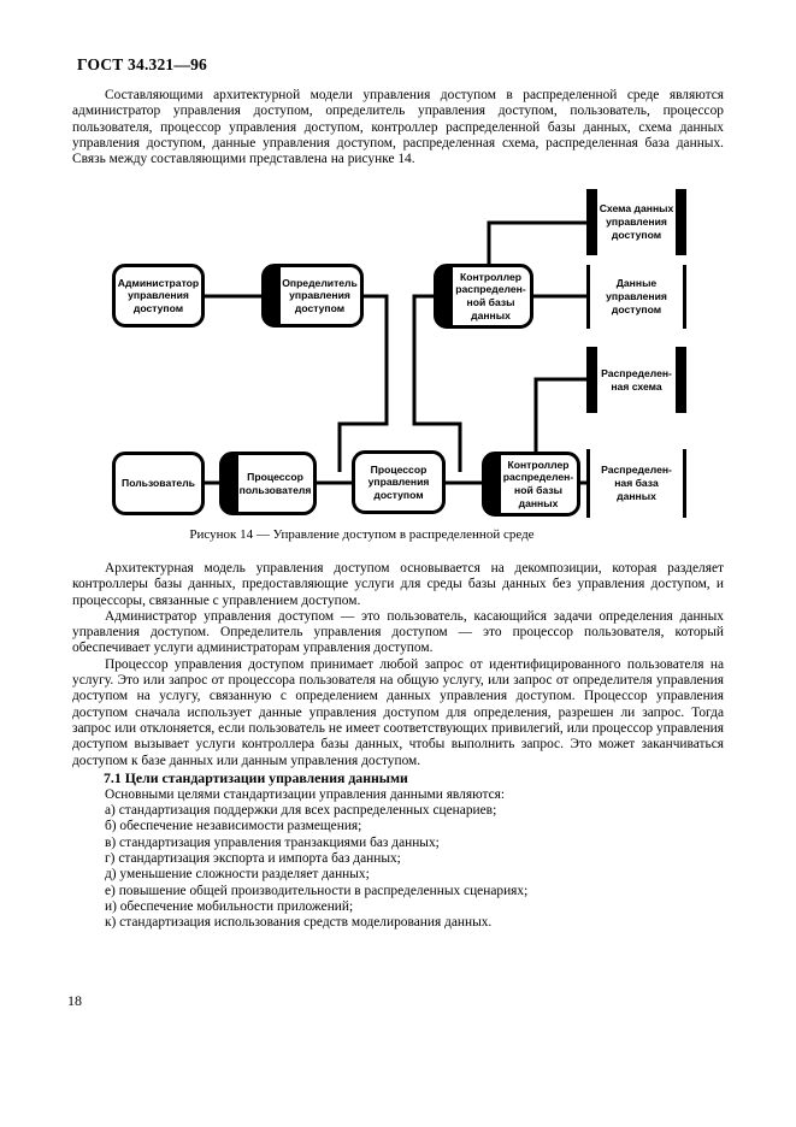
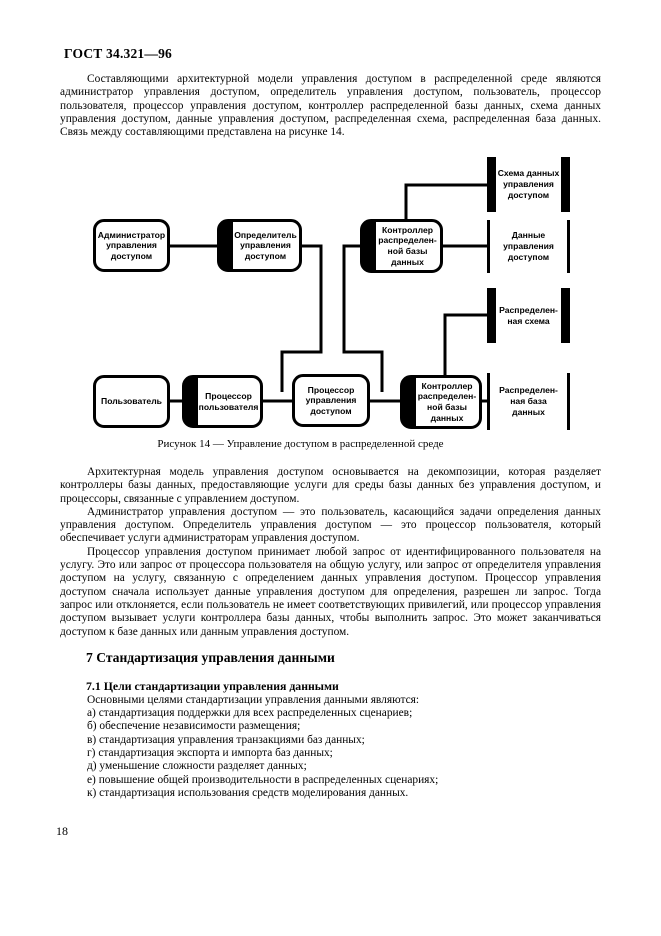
  ГОСТ 34.321—96
  Составляющими архитектурной модели управления доступом в распределенной среде являются администратор управления доступом, определитель управления доступом, пользователь, процессор пользователя, процессор управления доступом, контроллер распределенной базы данных, схема данных управления доступом, данные управления доступом, распределенная схема, распределенная база данных. Связь между составляющими представлена на рисунке 14.
  Администратор
  управления
  доступом
  Определитель
  управления
  доступом
  Контроллер
  распределен-
  ной базы
  данных
  Пользователь
  Процессор
  пользователя
  Процессор
  управления
  доступом
  Контроллер
  распределен-
  ной базы
  данных
  Схема данных
  управления
  доступом
  Данные
  управления
  доступом
  Распределен-
  ная схема
  Распределен-
  ная база
  данных
  Рисунок 14 — Управление доступом в распределенной среде
  Архитектурная модель управления доступом основывается на декомпозиции, которая разделяет контроллеры базы данных, предоставляющие услуги для среды базы данных без управления доступом, и процессоры, связанные с управлением доступом.
  Администратор управления доступом — это пользователь, касающийся задачи определения данных управления доступом. Определитель управления доступом — это процессор пользователя, который обеспечивает услуги администраторам управления доступом.
  Процессор управления доступом принимает любой запрос от идентифицированного пользователя на услугу. Это или запрос от процессора пользователя на общую услугу, или запрос от определителя управления доступом на услугу, связанную с определением данных управления доступом. Процессор управления доступом сначала использует данные управления доступом для определения, разрешен ли запрос. Тогда запрос или отклоняется, если пользователь не имеет соответствующих привилегий, или процессор управления доступом вызывает услуги контроллера базы данных, чтобы выполнить запрос. Это может заканчиваться доступом к базе данных или данным управления доступом.
+ 7 Стандартизация управления данными
  7.1 Цели стандартизации управления данными
  Основными целями стандартизации управления данными являются:
  а) стандартизация поддержки для всех распределенных сценариев;
  б) обеспечение независимости размещения;
  в) стандартизация управления транзакциями баз данных;
  г) стандартизация экспорта и импорта баз данных;
  д) уменьшение сложности разделяет данных;
  е) повышение общей производительности в распределенных сценариях;
- и) обеспечение мобильности приложений;
  к) стандартизация использования средств моделирования данных.
  18
